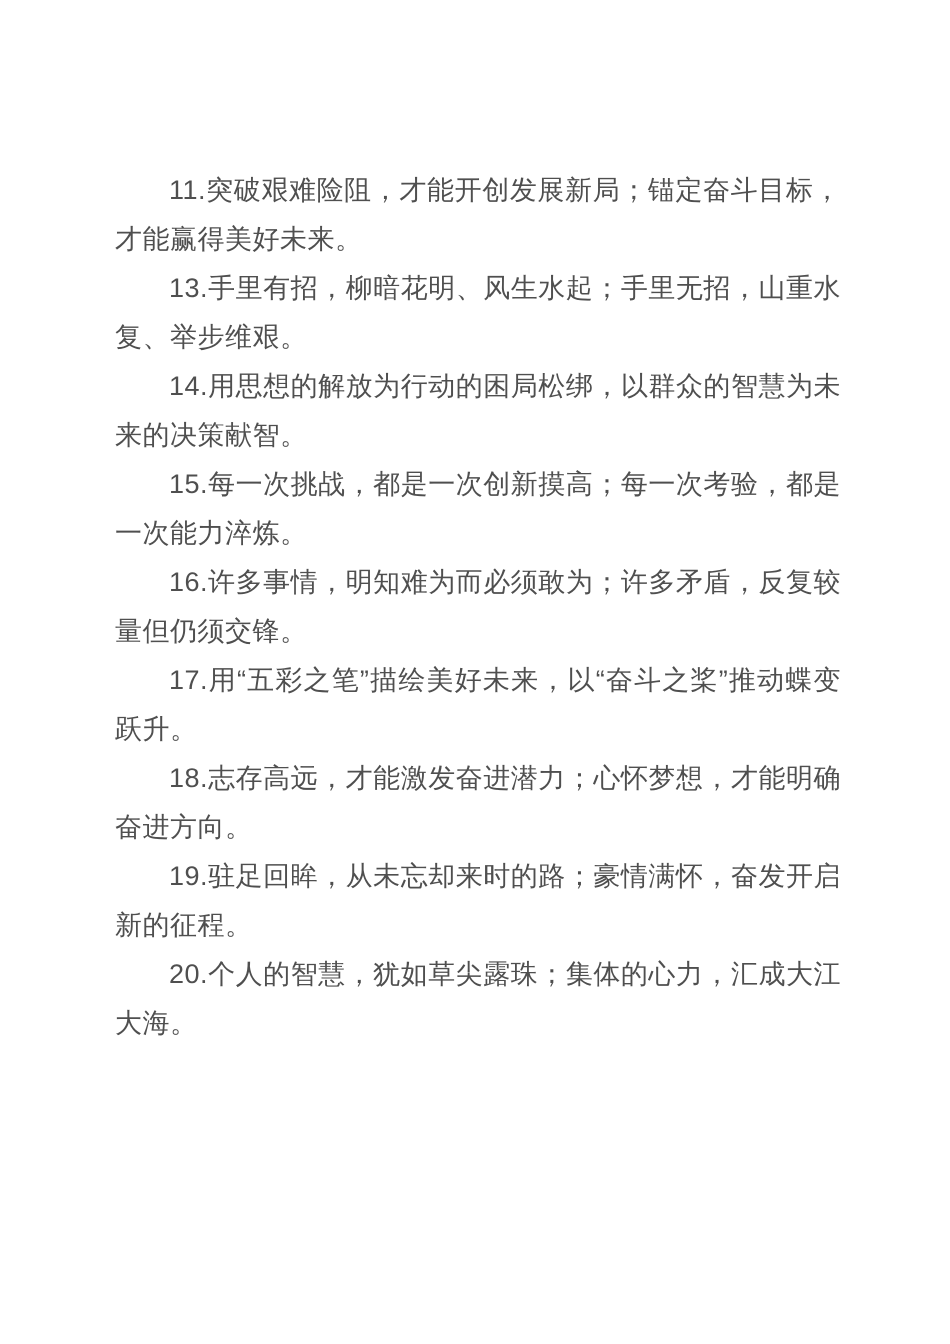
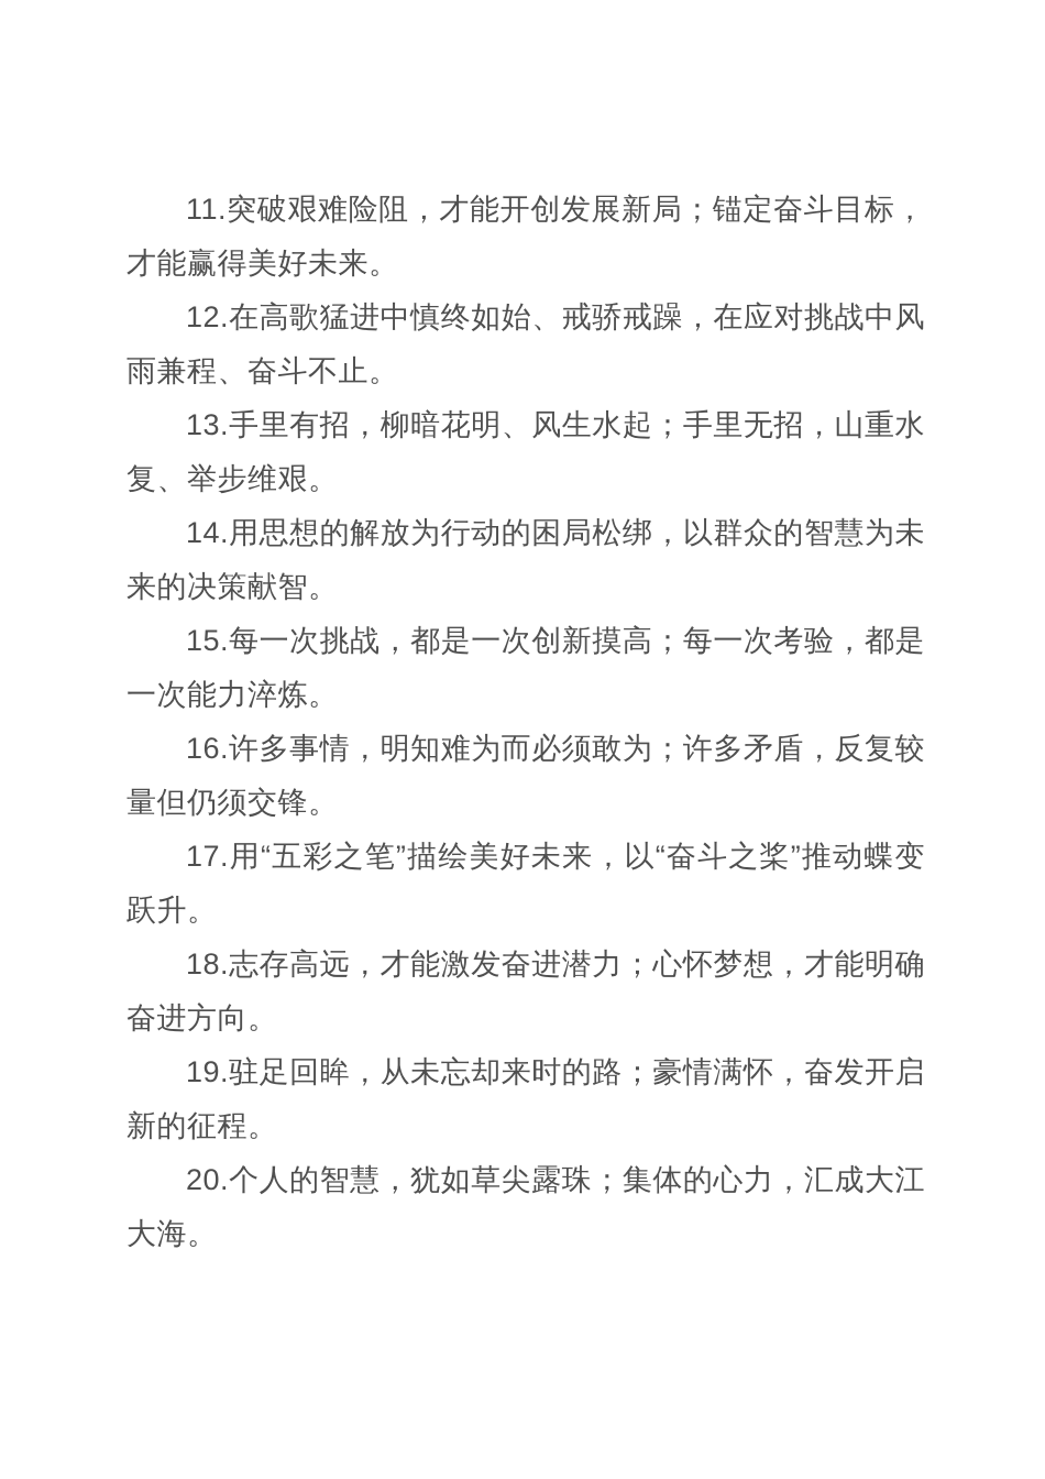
  11.突破艰难险阻，才能开创发展新局；锚定奋斗目标，才能赢得美好未来。
+ 12.在高歌猛进中慎终如始、戒骄戒躁，在应对挑战中风雨兼程、奋斗不止。
  13.手里有招，柳暗花明、风生水起；手里无招，山重水复、举步维艰。
  14.用思想的解放为行动的困局松绑，以群众的智慧为未来的决策献智。
  15.每一次挑战，都是一次创新摸高；每一次考验，都是一次能力淬炼。
  16.许多事情，明知难为而必须敢为；许多矛盾，反复较量但仍须交锋。
  17.用“五彩之笔”描绘美好未来，以“奋斗之桨”推动蝶变跃升。
  18.志存高远，才能激发奋进潜力；心怀梦想，才能明确奋进方向。
  19.驻足回眸，从未忘却来时的路；豪情满怀，奋发开启新的征程。
  20.个人的智慧，犹如草尖露珠；集体的心力，汇成大江大海。
